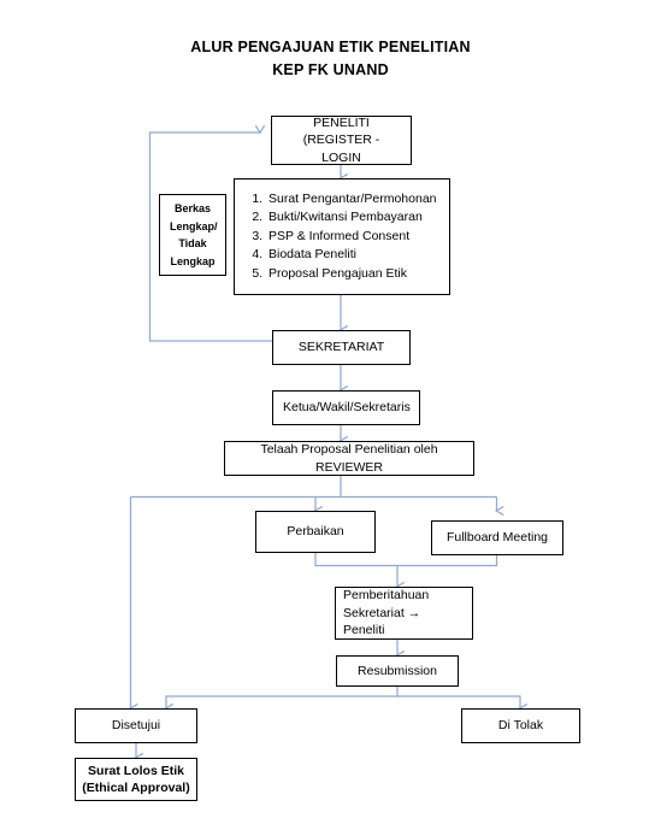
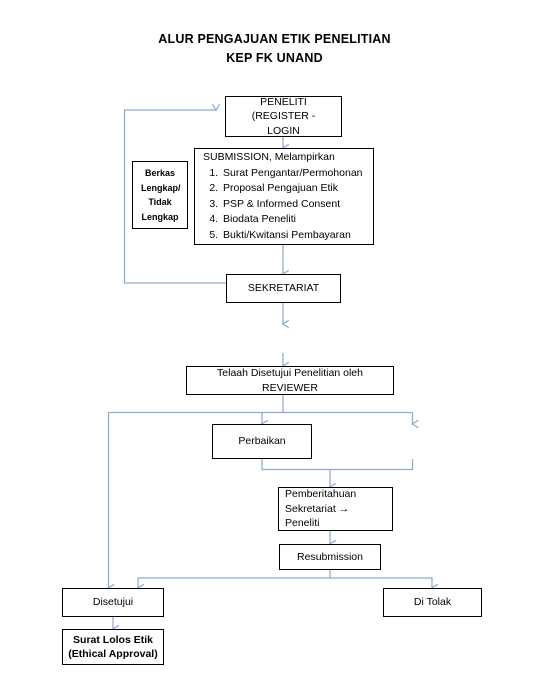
  ALUR PENGAJUAN ETIK PENELITIAN
  KEP FK UNAND
  PENELITI
  (REGISTER - LOGIN
  Berkas Lengkap/ Tidak Lengkap
+ SUBMISSION, Melampirkan
  Surat Pengantar/Permohonan
- Bukti/Kwitansi Pembayaran
+ Proposal Pengajuan Etik
  PSP & Informed Consent
  Biodata Peneliti
- Proposal Pengajuan Etik
+ Bukti/Kwitansi Pembayaran
  SEKRETARIAT
- Ketua/Wakil/Sekretaris
- Telaah Proposal Penelitian oleh REVIEWER
+ Telaah Disetujui Penelitian oleh REVIEWER
  Perbaikan
- Fullboard Meeting
  Pemberitahuan
  Sekretariat → Peneliti
  Resubmission
  Disetujui
  Di Tolak
  Surat Lolos Etik
  (Ethical Approval)
